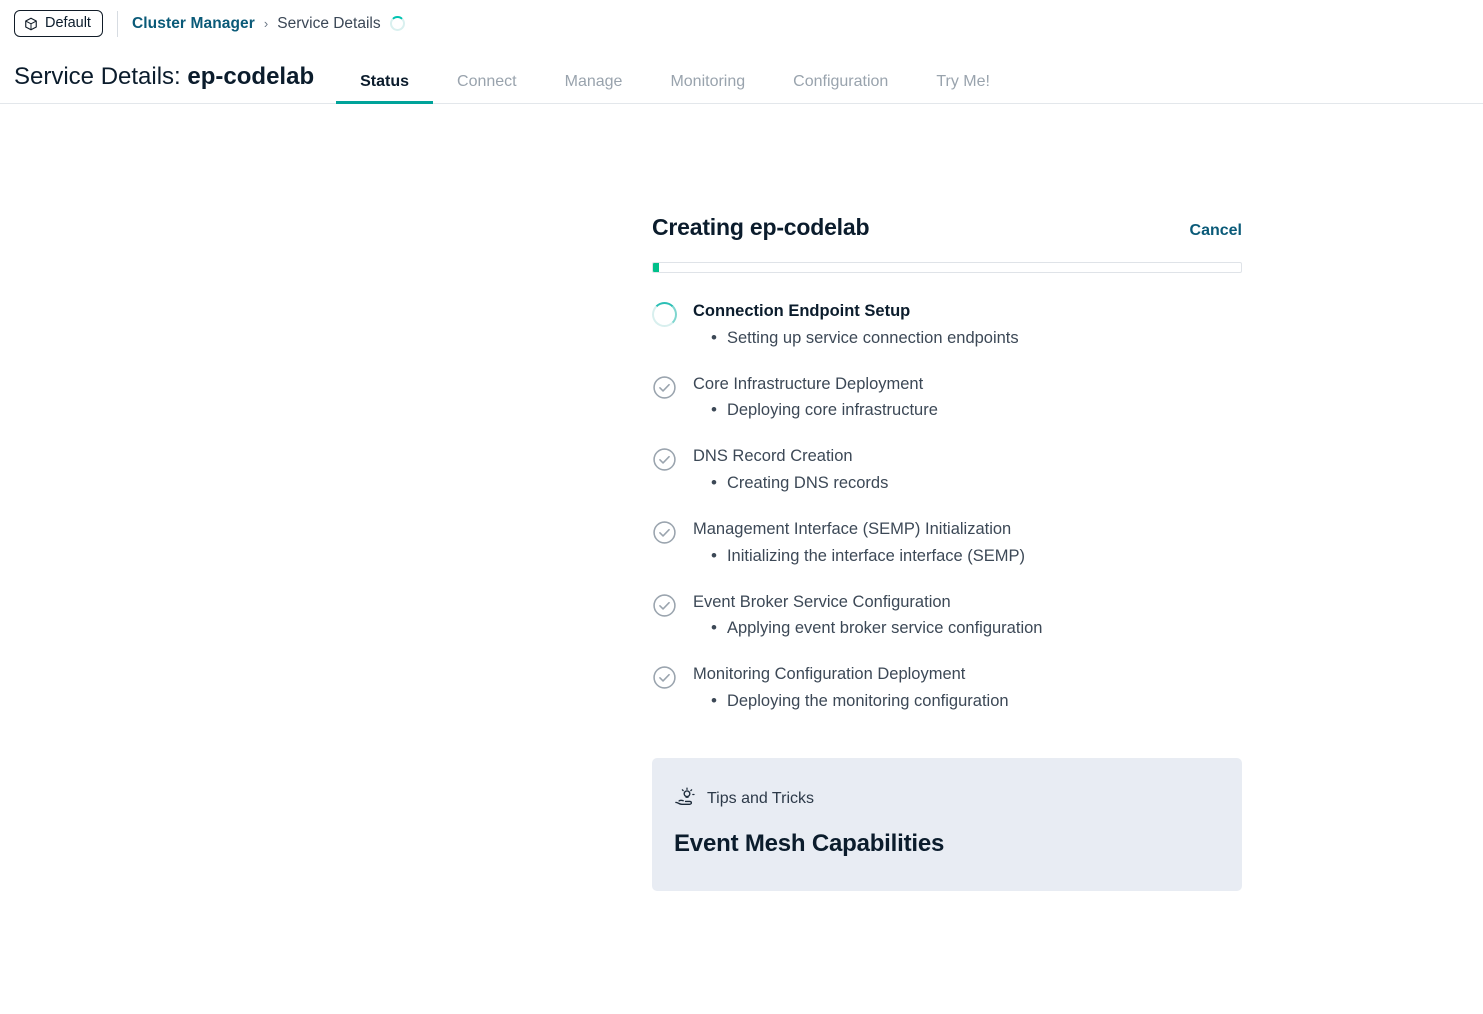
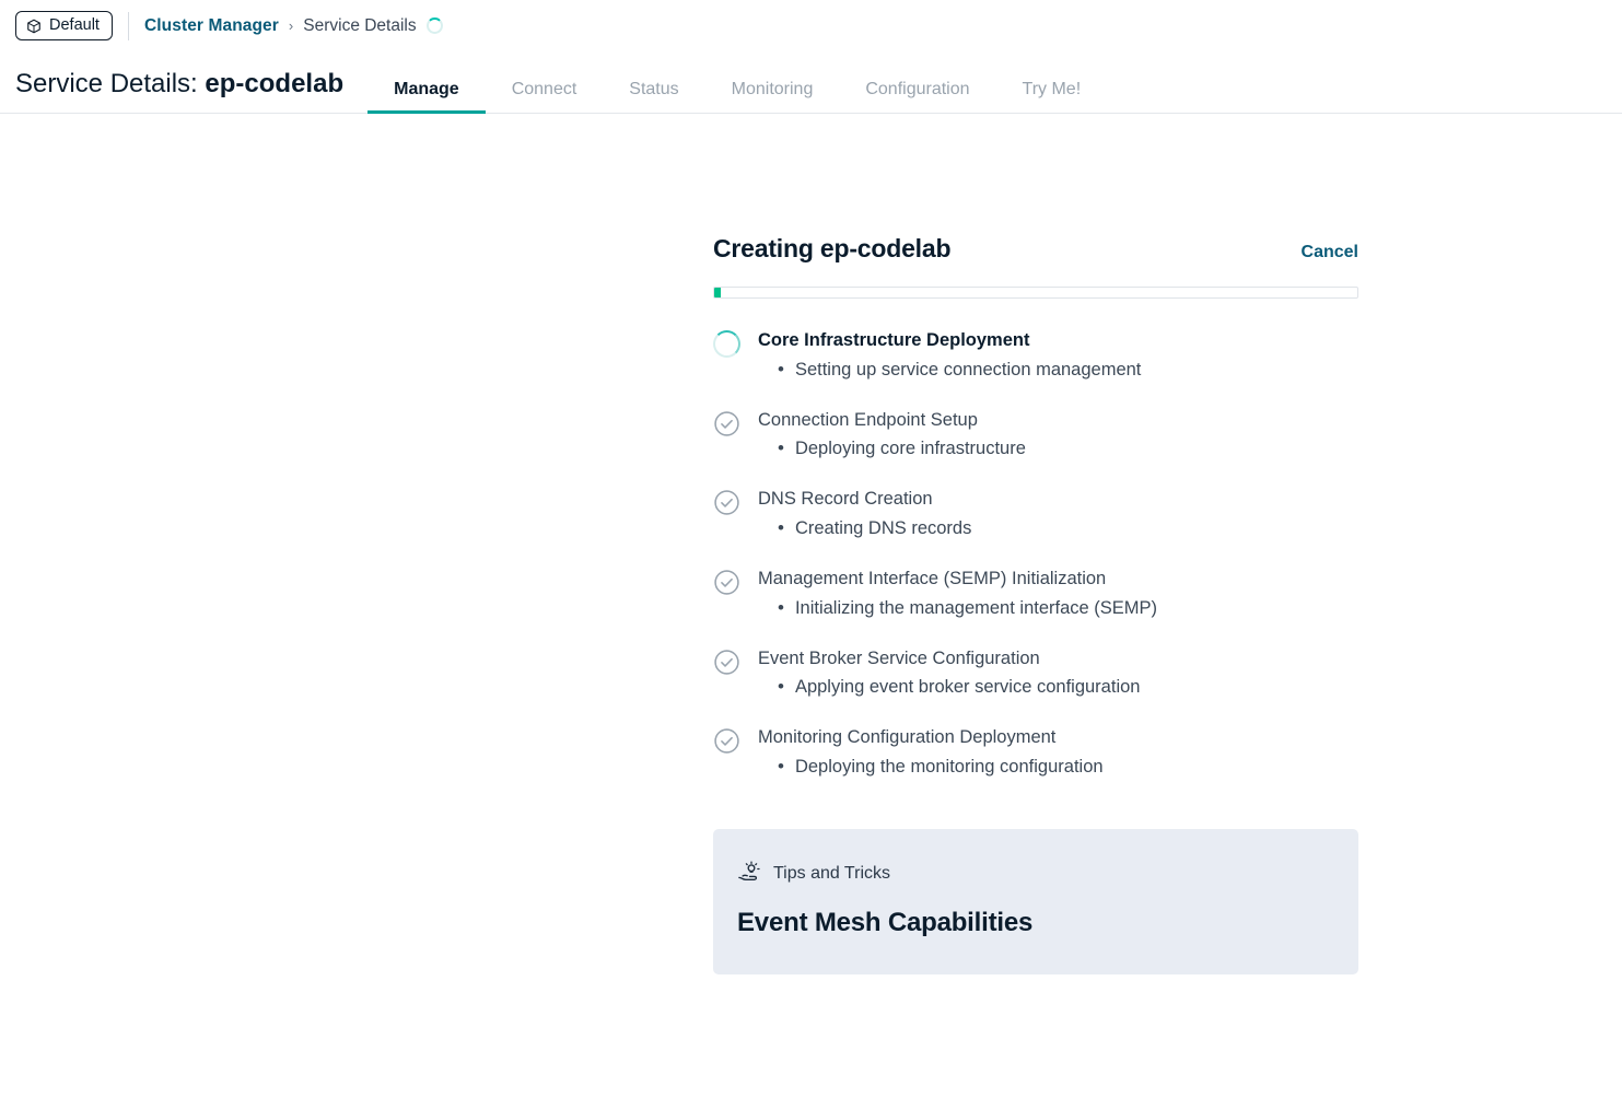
  Default
  Cluster Manager
  ›
  Service Details
  Service Details: ep-codelab
- Status
+ Manage
  Connect
- Manage
+ Status
  Monitoring
  Configuration
  Try Me!
  Creating ep-codelab
  Cancel
- Connection Endpoint Setup
+ Core Infrastructure Deployment
  •
- Setting up service connection endpoints
+ Setting up service connection management
- Core Infrastructure Deployment
+ Connection Endpoint Setup
  •
  Deploying core infrastructure
  DNS Record Creation
  •
  Creating DNS records
  Management Interface (SEMP) Initialization
  •
- Initializing the interface interface (SEMP)
+ Initializing the management interface (SEMP)
  Event Broker Service Configuration
  •
  Applying event broker service configuration
  Monitoring Configuration Deployment
  •
  Deploying the monitoring configuration
  Tips and Tricks
  Event Mesh Capabilities
